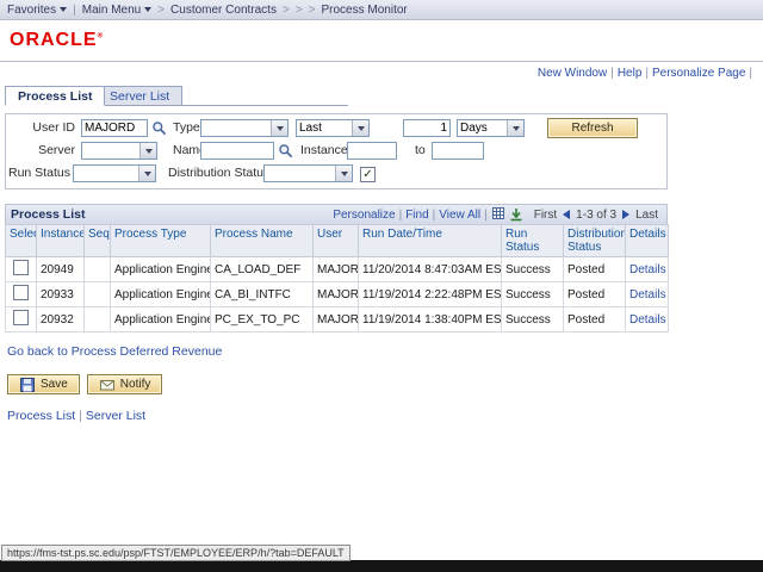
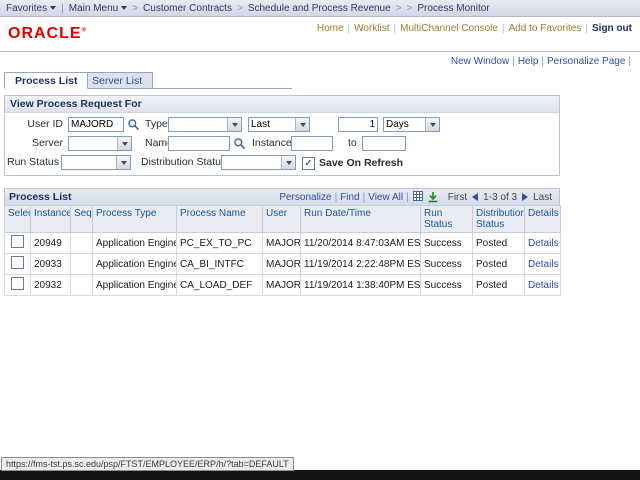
  Favorites
  |
  Main Menu
  >
  Customer Contracts
  >
+ Schedule and Process Revenue
  >
  >
  Process Monitor
  ORACLE
+ Home | Worklist | MultiChannel Console | Add to Favorites | Sign out
  New Window | Help | Personalize Page |
  Process List
  Server List
+ View Process Request For
  User ID
  MAJORD
  Type
  Last
  1
  Days
- Refresh
  Server
  Nam
  Instance
  to
  Run Status
  Distribution Statu
  ✓
+ Save On Refresh
  Process List
  Personalize
  |
  Find
  |
  View All
  |
  First
  1-3 of 3
  Last
  Sele	Instance	Seq	Process Type	Process Name	User	Run Date/Time	Run Status	Distribution Status	Details
- 	20949		Application Engin	CA_LOAD_DEF	MAJOR	11/20/2014 8:47:03AM ES	Success	Posted	Details
+ 	20949		Application Engin	PC_EX_TO_PC	MAJOR	11/20/2014 8:47:03AM ES	Success	Posted	Details
  	20933		Application Engin	CA_BI_INTFC	MAJOR	11/19/2014 2:22:48PM ES	Success	Posted	Details
- 	20932		Application Engin	PC_EX_TO_PC	MAJOR	11/19/2014 1:38:40PM ES	Success	Posted	Details
+ 	20932		Application Engin	CA_LOAD_DEF	MAJOR	11/19/2014 1:38:40PM ES	Success	Posted	Details
- Go back to Process Deferred Revenue
- Save
- Notify
- Process List | Server List
  https://fms-tst.ps.sc.edu/psp/FTST/EMPLOYEE/ERP/h/?tab=DEFAULT
